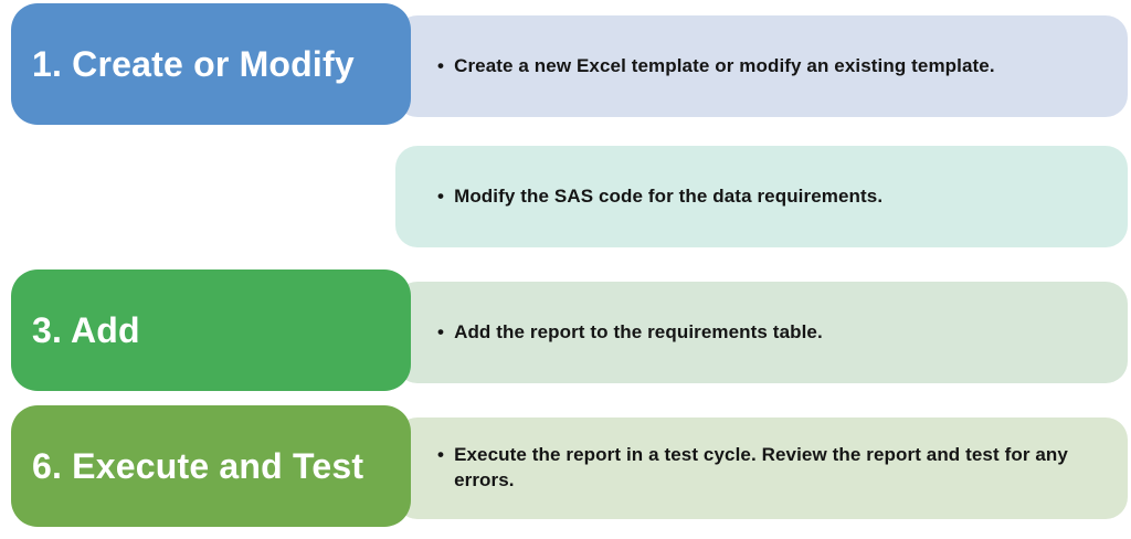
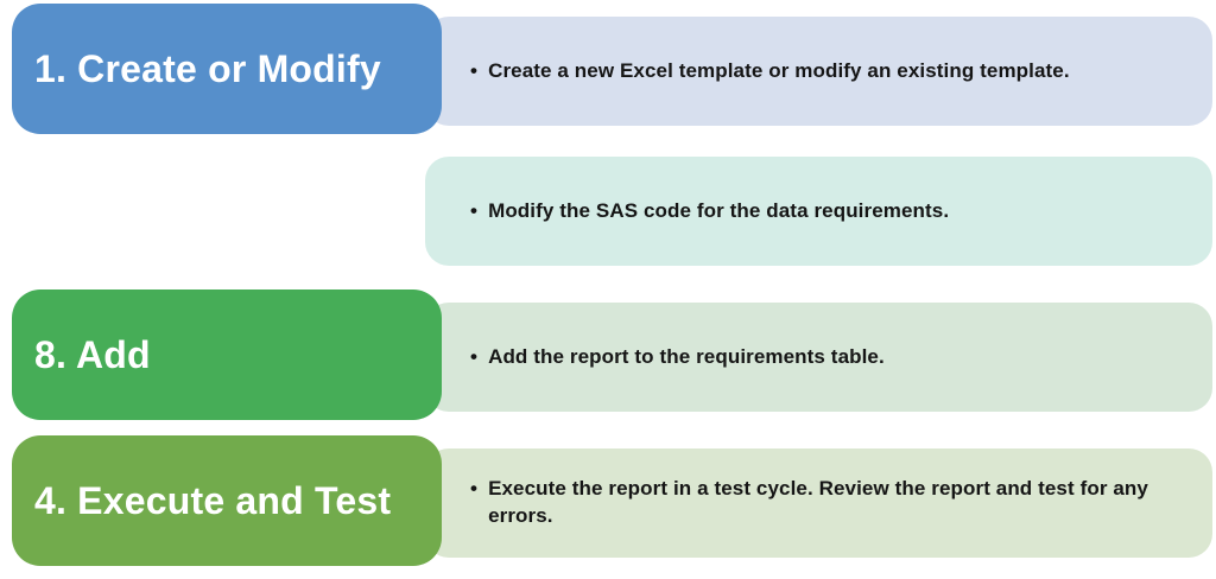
  •
  Create a new Excel template or modify an existing template.
  1. Create or Modify
  •
  Modify the SAS code for the data requirements.
  •
  Add the report to the requirements table.
- 3. Add
+ 8. Add
  •
  Execute the report in a test cycle. Review the report and test for any errors.
- 6. Execute and Test
+ 4. Execute and Test
